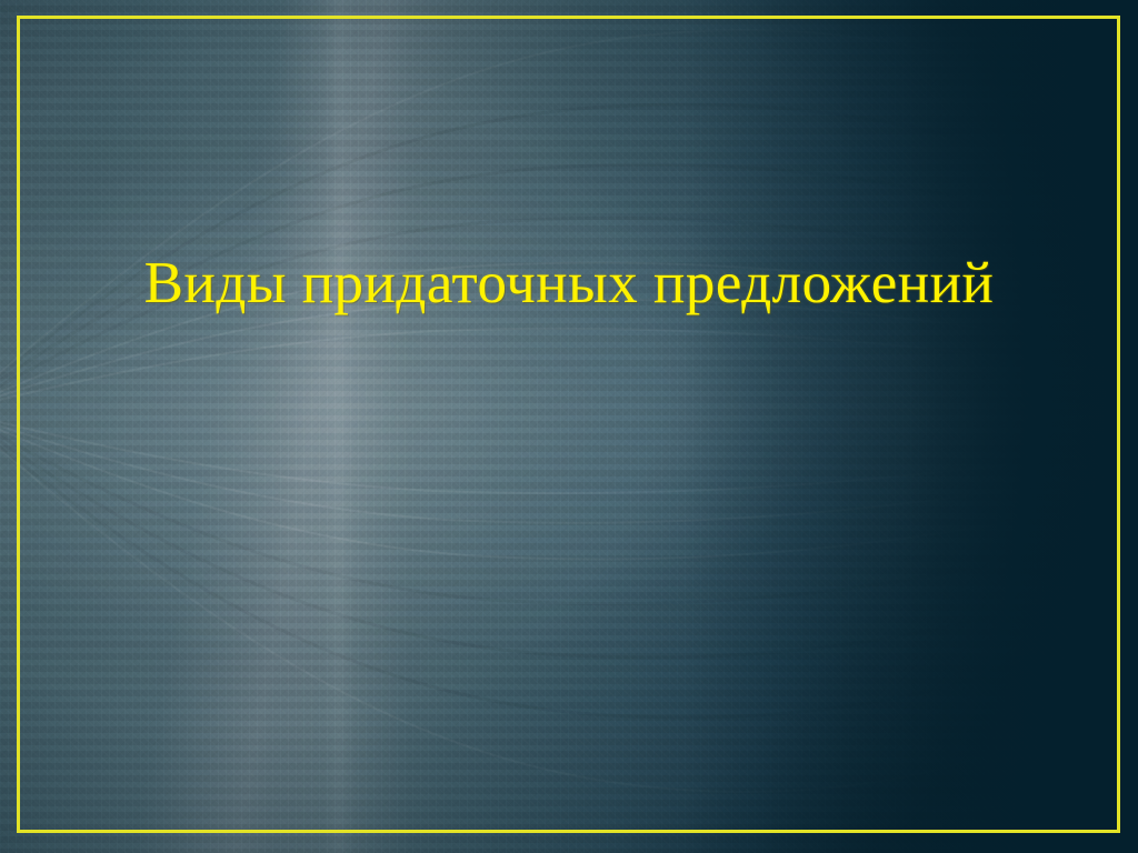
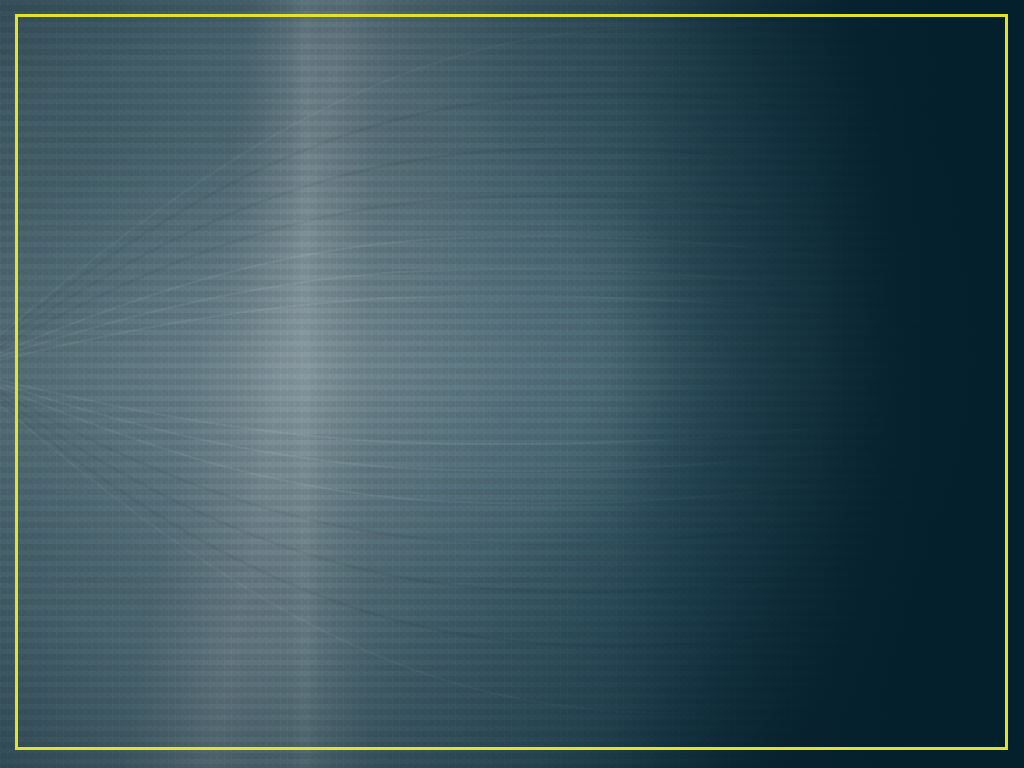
- Виды придаточных предложений
